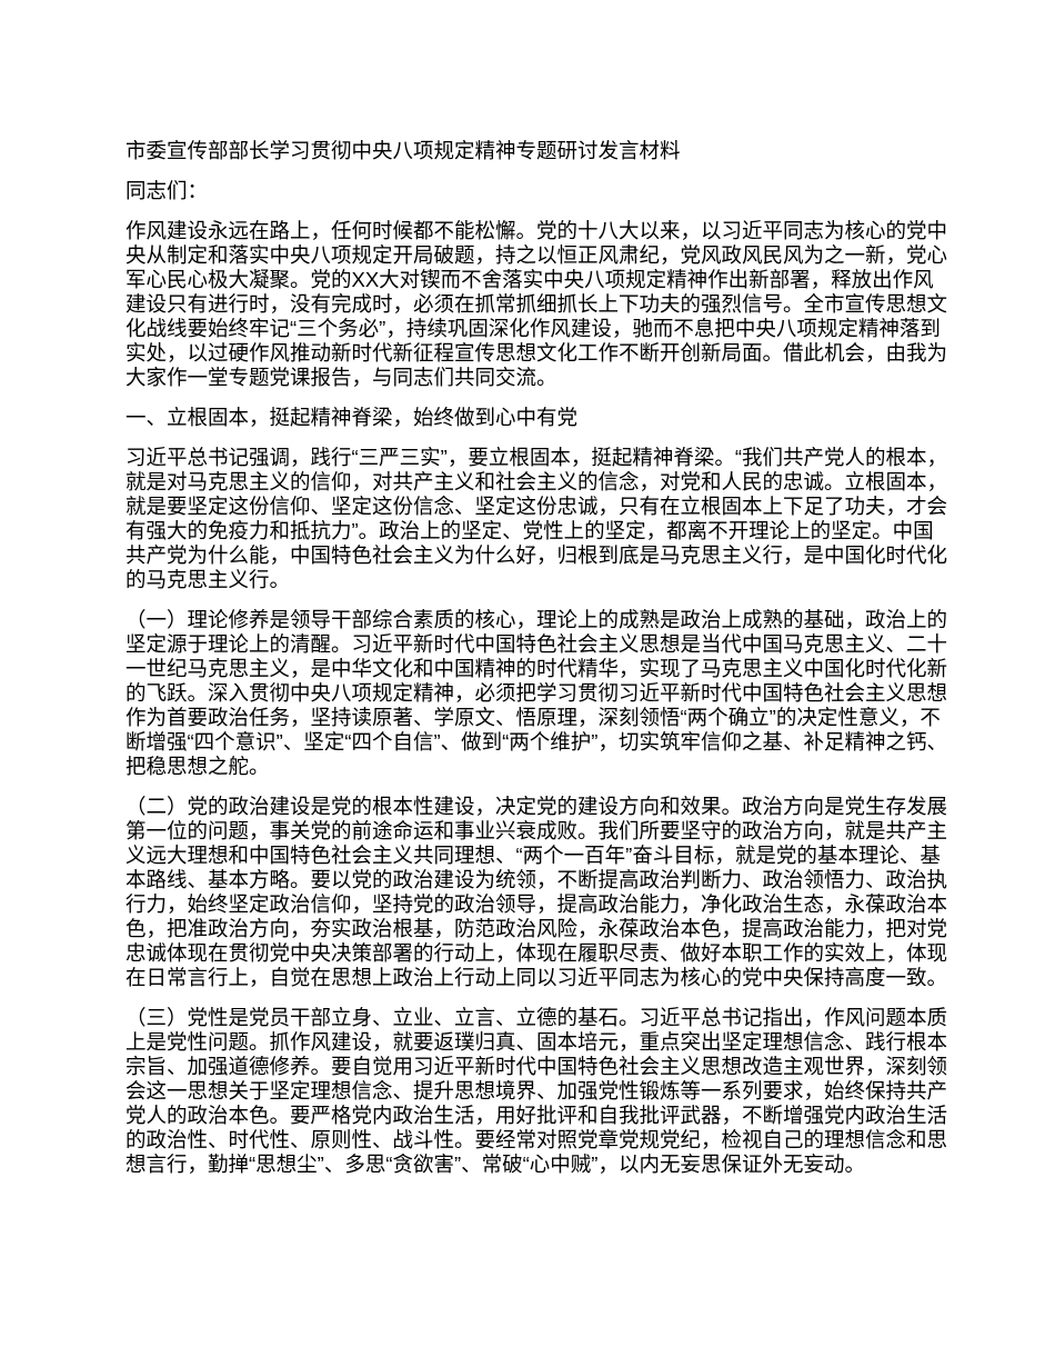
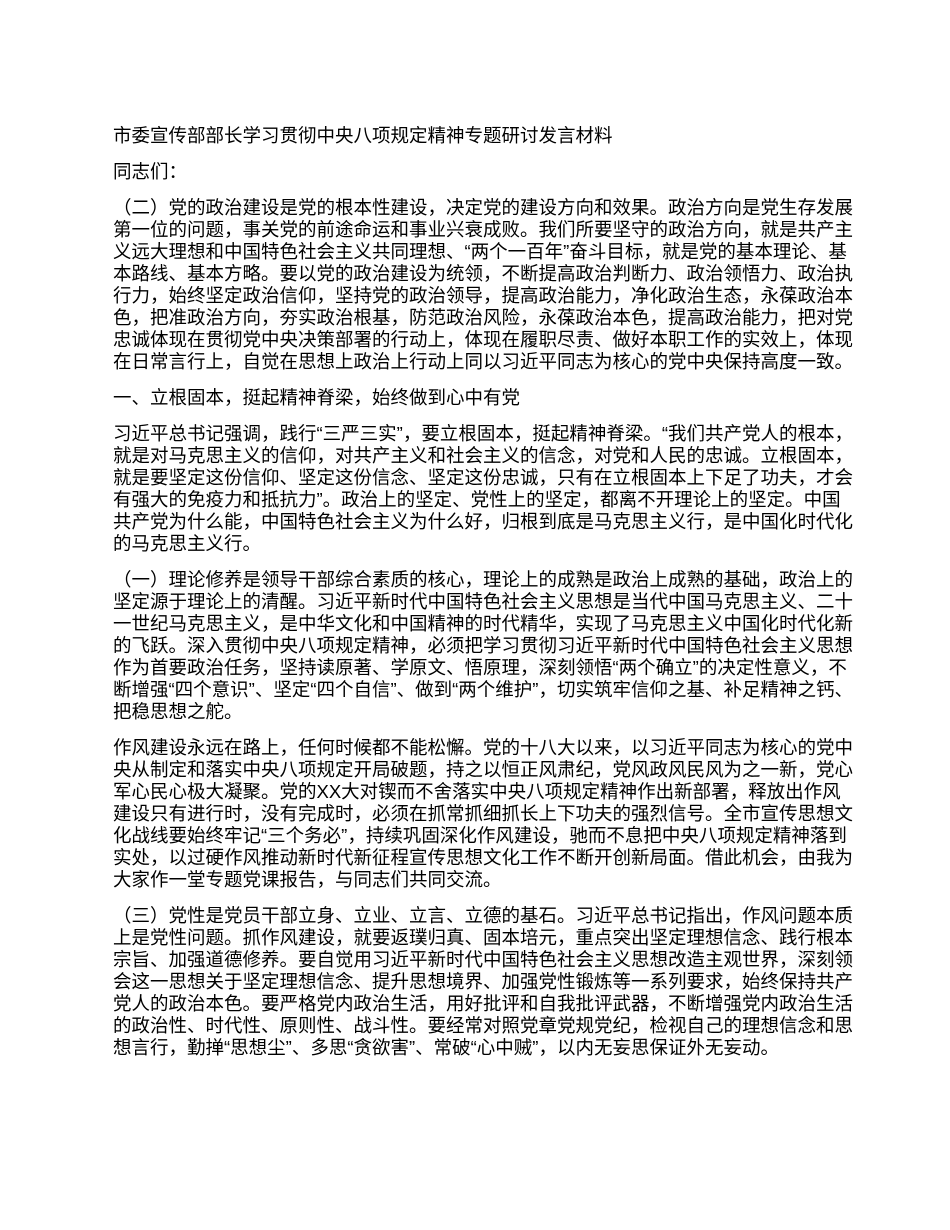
  市委宣传部部长学习贯彻中央八项规定精神专题研讨发言材料
  同志们：
- 作风建设永远在路上，任何时候都不能松懈。党的十八大以来，以习近平同志为核心的党中央从制定和落实中央八项规定开局破题，持之以恒正风肃纪，党风政风民风为之一新，党心军心民心极大凝聚。党的XX大对锲而不舍落实中央八项规定精神作出新部署，释放出作风建设只有进行时，没有完成时，必须在抓常抓细抓长上下功夫的强烈信号。全市宣传思想文化战线要始终牢记“三个务必”，持续巩固深化作风建设，驰而不息把中央八项规定精神落到实处，以过硬作风推动新时代新征程宣传思想文化工作不断开创新局面。借此机会，由我为大家作一堂专题党课报告，与同志们共同交流。
+ （二）党的政治建设是党的根本性建设，决定党的建设方向和效果。政治方向是党生存发展第一位的问题，事关党的前途命运和事业兴衰成败。我们所要坚守的政治方向，就是共产主义远大理想和中国特色社会主义共同理想、“两个一百年”奋斗目标，就是党的基本理论、基本路线、基本方略。要以党的政治建设为统领，不断提高政治判断力、政治领悟力、政治执行力，始终坚定政治信仰，坚持党的政治领导，提高政治能力，净化政治生态，永葆政治本色，把准政治方向，夯实政治根基，防范政治风险，永葆政治本色，提高政治能力，把对党忠诚体现在贯彻党中央决策部署的行动上，体现在履职尽责、做好本职工作的实效上，体现在日常言行上，自觉在思想上政治上行动上同以习近平同志为核心的党中央保持高度一致。
  一、立根固本，挺起精神脊梁，始终做到心中有党
  习近平总书记强调，践行“三严三实”，要立根固本，挺起精神脊梁。“我们共产党人的根本，就是对马克思主义的信仰，对共产主义和社会主义的信念，对党和人民的忠诚。立根固本，就是要坚定这份信仰、坚定这份信念、坚定这份忠诚，只有在立根固本上下足了功夫，才会有强大的免疫力和抵抗力”。政治上的坚定、党性上的坚定，都离不开理论上的坚定。中国共产党为什么能，中国特色社会主义为什么好，归根到底是马克思主义行，是中国化时代化的马克思主义行。
  （一）理论修养是领导干部综合素质的核心，理论上的成熟是政治上成熟的基础，政治上的坚定源于理论上的清醒。习近平新时代中国特色社会主义思想是当代中国马克思主义、二十一世纪马克思主义，是中华文化和中国精神的时代精华，实现了马克思主义中国化时代化新的飞跃。深入贯彻中央八项规定精神，必须把学习贯彻习近平新时代中国特色社会主义思想作为首要政治任务，坚持读原著、学原文、悟原理，深刻领悟“两个确立”的决定性意义，不断增强“四个意识”、坚定“四个自信”、做到“两个维护”，切实筑牢信仰之基、补足精神之钙、把稳思想之舵。
- （二）党的政治建设是党的根本性建设，决定党的建设方向和效果。政治方向是党生存发展第一位的问题，事关党的前途命运和事业兴衰成败。我们所要坚守的政治方向，就是共产主义远大理想和中国特色社会主义共同理想、“两个一百年”奋斗目标，就是党的基本理论、基本路线、基本方略。要以党的政治建设为统领，不断提高政治判断力、政治领悟力、政治执行力，始终坚定政治信仰，坚持党的政治领导，提高政治能力，净化政治生态，永葆政治本色，把准政治方向，夯实政治根基，防范政治风险，永葆政治本色，提高政治能力，把对党忠诚体现在贯彻党中央决策部署的行动上，体现在履职尽责、做好本职工作的实效上，体现在日常言行上，自觉在思想上政治上行动上同以习近平同志为核心的党中央保持高度一致。
+ 作风建设永远在路上，任何时候都不能松懈。党的十八大以来，以习近平同志为核心的党中央从制定和落实中央八项规定开局破题，持之以恒正风肃纪，党风政风民风为之一新，党心军心民心极大凝聚。党的XX大对锲而不舍落实中央八项规定精神作出新部署，释放出作风建设只有进行时，没有完成时，必须在抓常抓细抓长上下功夫的强烈信号。全市宣传思想文化战线要始终牢记“三个务必”，持续巩固深化作风建设，驰而不息把中央八项规定精神落到实处，以过硬作风推动新时代新征程宣传思想文化工作不断开创新局面。借此机会，由我为大家作一堂专题党课报告，与同志们共同交流。
  （三）党性是党员干部立身、立业、立言、立德的基石。习近平总书记指出，作风问题本质上是党性问题。抓作风建设，就要返璞归真、固本培元，重点突出坚定理想信念、践行根本宗旨、加强道德修养。要自觉用习近平新时代中国特色社会主义思想改造主观世界，深刻领会这一思想关于坚定理想信念、提升思想境界、加强党性锻炼等一系列要求，始终保持共产党人的政治本色。要严格党内政治生活，用好批评和自我批评武器，不断增强党内政治生活的政治性、时代性、原则性、战斗性。要经常对照党章党规党纪，检视自己的理想信念和思想言行，勤掸“思想尘”、多思“贪欲害”、常破“心中贼”，以内无妄思保证外无妄动。
